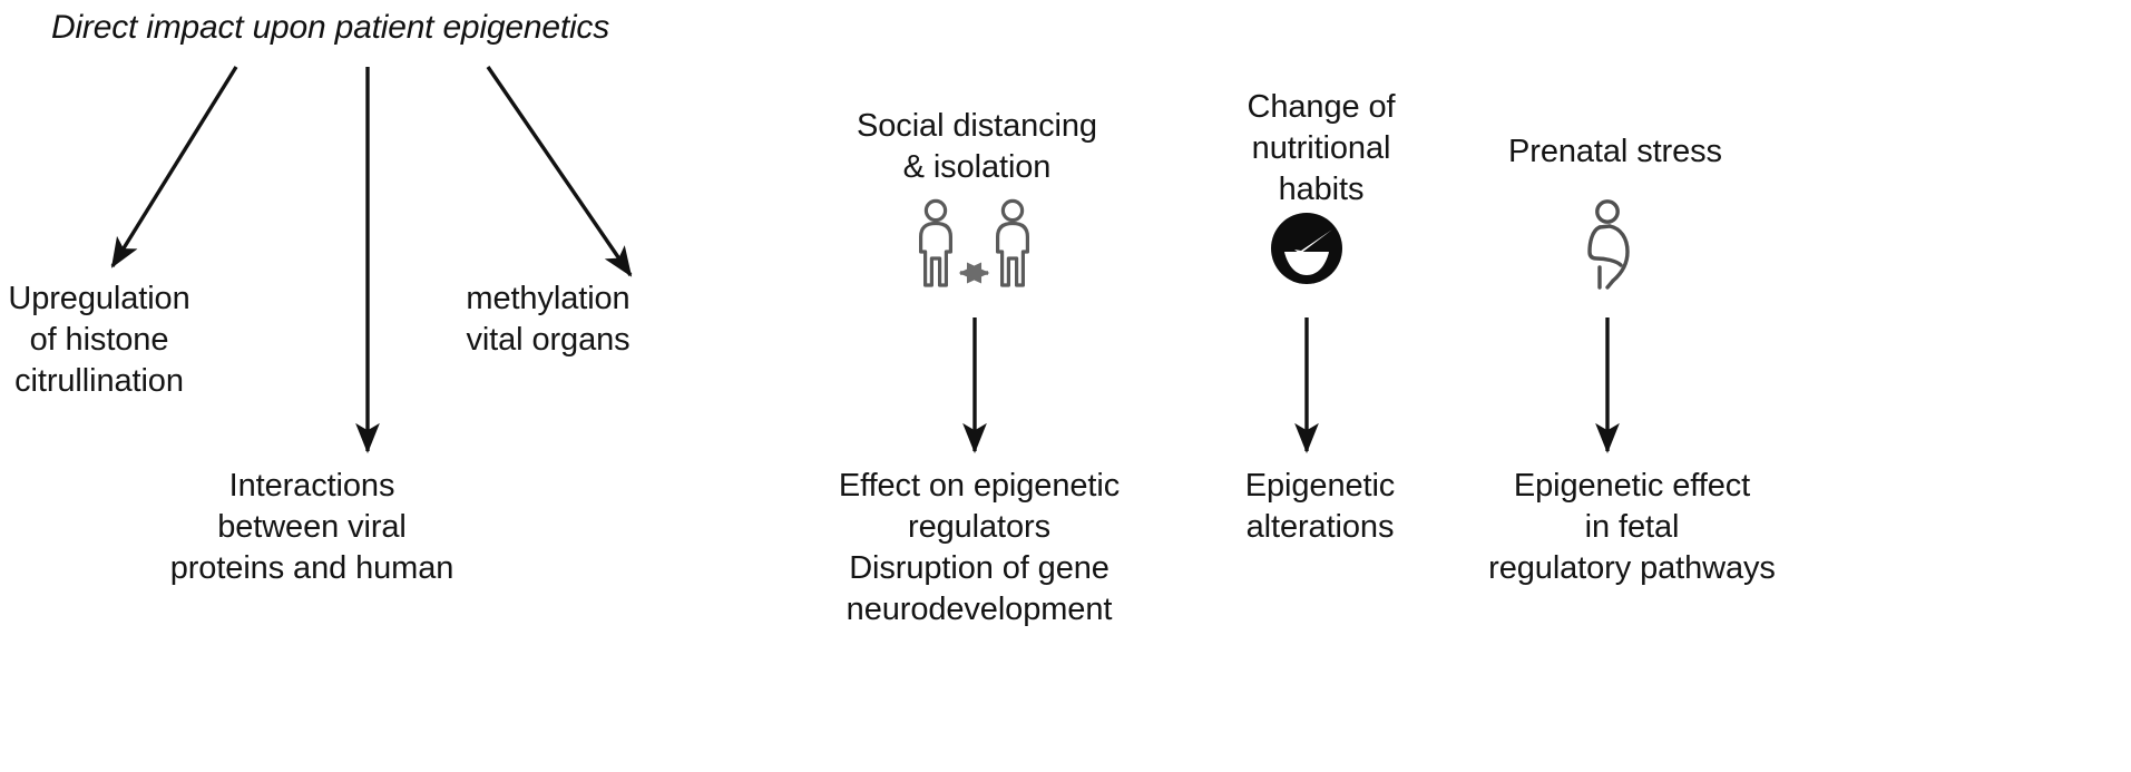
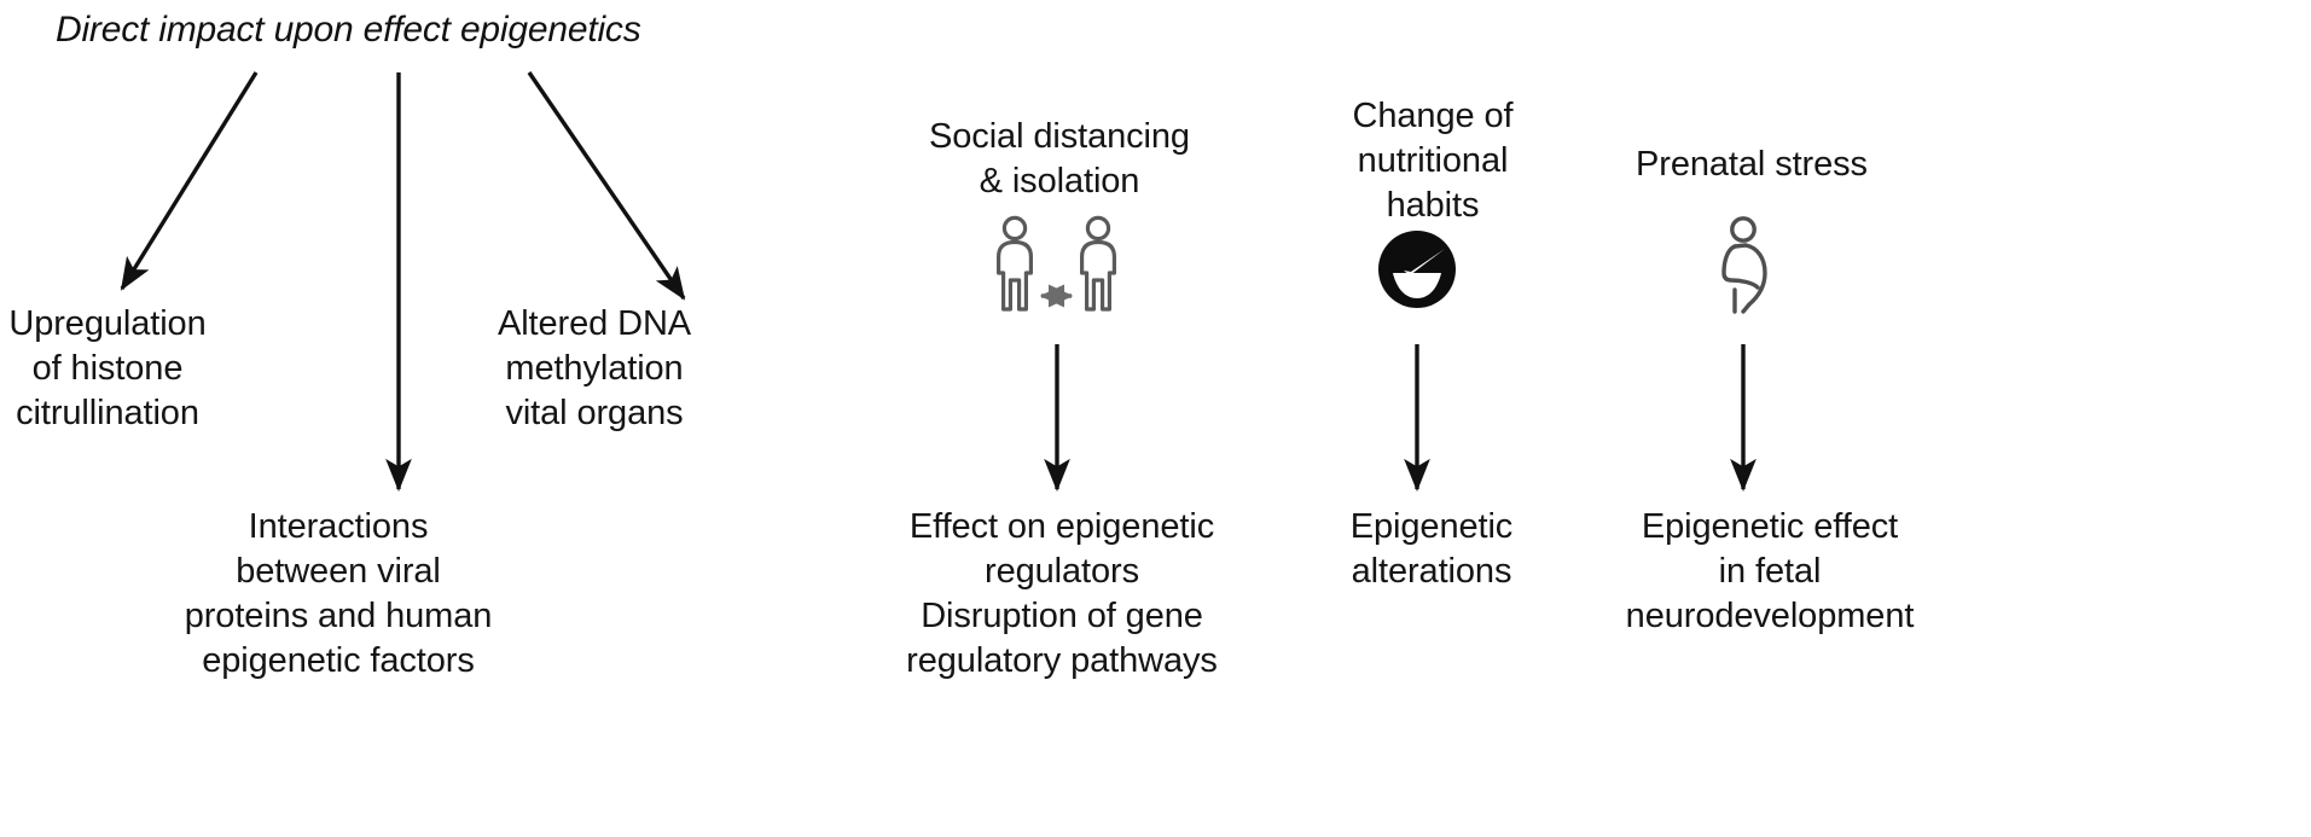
- Direct impact upon patient epigenetics
+ Direct impact upon effect epigenetics
  Upregulation
  of histone
  citrullination
  Interactions
  between viral
  proteins and human
+ epigenetic factors
+ Altered DNA
  methylation
  vital organs
  Social distancing
  & isolation
  Effect on epigenetic
  regulators
  Disruption of gene
- neurodevelopment
+ regulatory pathways
  Change of
  nutritional
  habits
  Epigenetic
  alterations
  Prenatal stress
  Epigenetic effect
  in fetal
- regulatory pathways
+ neurodevelopment
